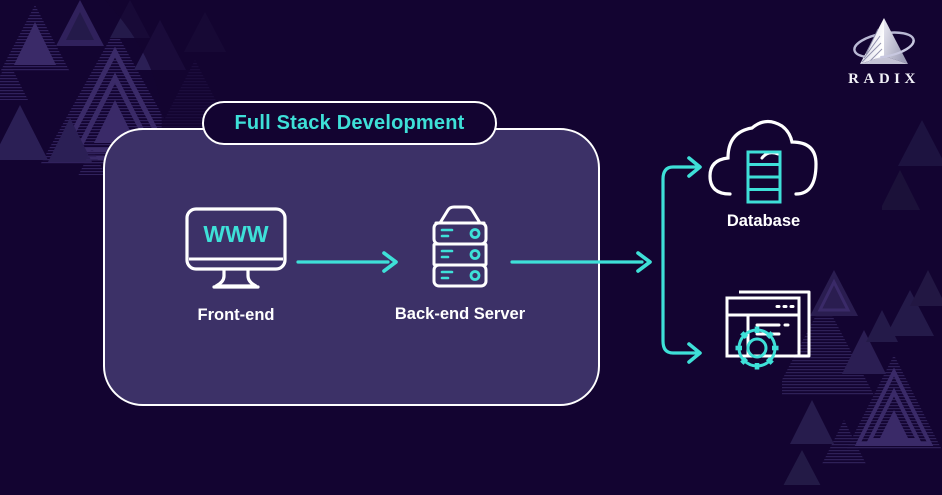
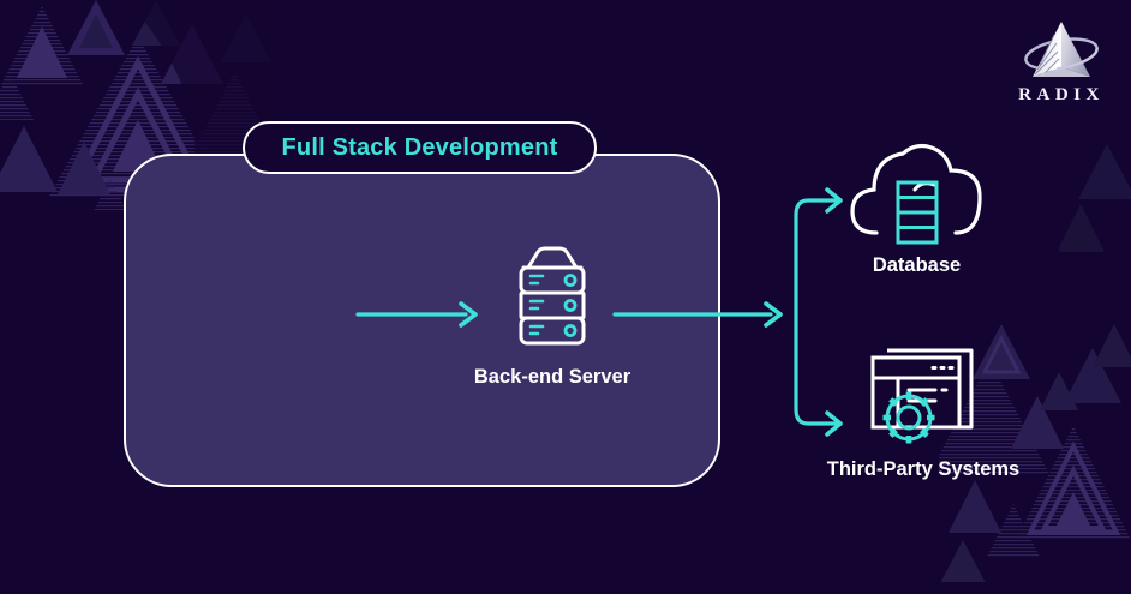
  Full Stack Development
- WWW
- Front-end
  Back-end Server
  Database
+ Third-Party Systems
  RADIX
